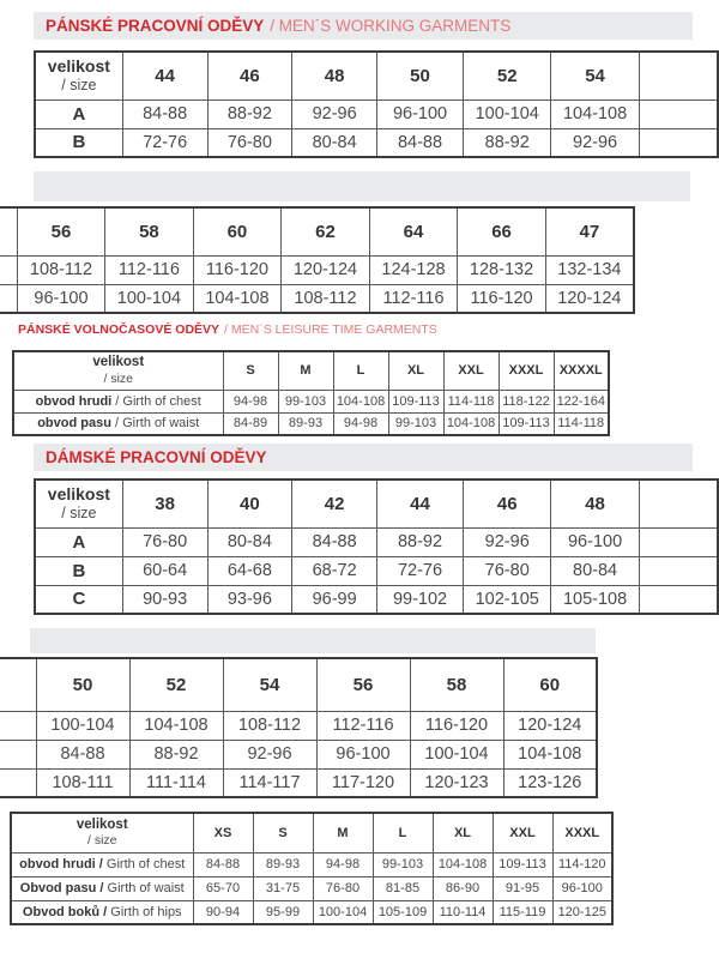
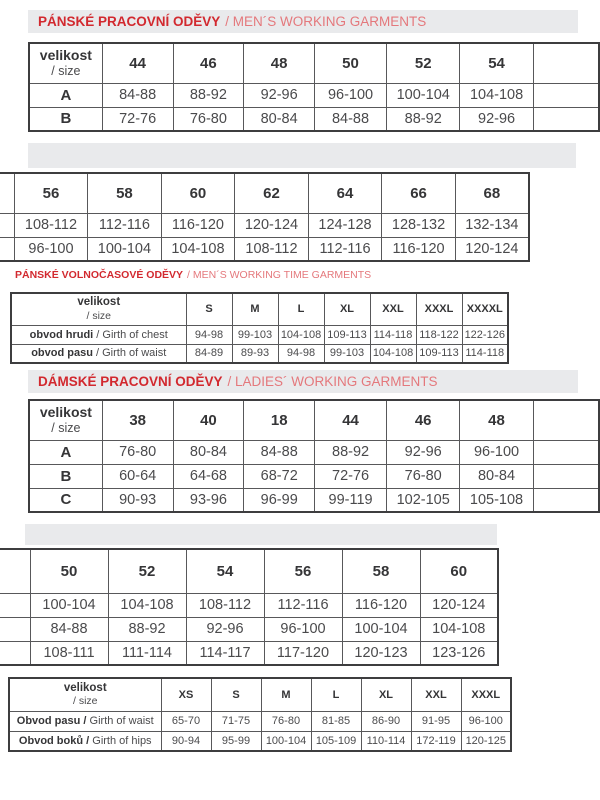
  PÁNSKÉ PRACOVNÍ ODĚVY
  / MEN´S WORKING GARMENTS
  velikost / size	44	46	48	50	52	54
  A	84-88	88-92	92-96	96-100	100-104	104-108
  B	72-76	76-80	80-84	84-88	88-92	92-96
- 		56	58	60	62	64	66	47
+ 		56	58	60	62	64	66	68
  		108-112	112-116	116-120	120-124	124-128	128-132	132-134
  		96-100	100-104	104-108	108-112	112-116	116-120	120-124
  PÁNSKÉ VOLNOČASOVÉ ODĚVY
- / MEN´S LEISURE TIME GARMENTS
+ / MEN´S WORKING TIME GARMENTS
  velikost / size	S	M	L	XL	XXL	XXXL	XXXXL
- obvod hrudi / Girth of chest	94-98	99-103	104-108	109-113	114-118	118-122	122-164
+ obvod hrudi / Girth of chest	94-98	99-103	104-108	109-113	114-118	118-122	122-126
  obvod pasu / Girth of waist	84-89	89-93	94-98	99-103	104-108	109-113	114-118
  DÁMSKÉ PRACOVNÍ ODĚVY
+ / LADIES´ WORKING GARMENTS
- velikost / size	38	40	42	44	46	48
+ velikost / size	38	40	18	44	46	48
  A	76-80	80-84	84-88	88-92	92-96	96-100
  B	60-64	64-68	68-72	72-76	76-80	80-84
- C	90-93	93-96	96-99	99-102	102-105	105-108
+ C	90-93	93-96	96-99	99-119	102-105	105-108
  	50	52	54	56	58	60
  	100-104	104-108	108-112	112-116	116-120	120-124
  	84-88	88-92	92-96	96-100	100-104	104-108
  	108-111	111-114	114-117	117-120	120-123	123-126
  velikost / size	XS	S	M	L	XL	XXL	XXXL
- obvod hrudi / Girth of chest	84-88	89-93	94-98	99-103	104-108	109-113	114-120
- Obvod pasu / Girth of waist	65-70	31-75	76-80	81-85	86-90	91-95	96-100
+ Obvod pasu / Girth of waist	65-70	71-75	76-80	81-85	86-90	91-95	96-100
- Obvod boků / Girth of hips	90-94	95-99	100-104	105-109	110-114	115-119	120-125
+ Obvod boků / Girth of hips	90-94	95-99	100-104	105-109	110-114	172-119	120-125
